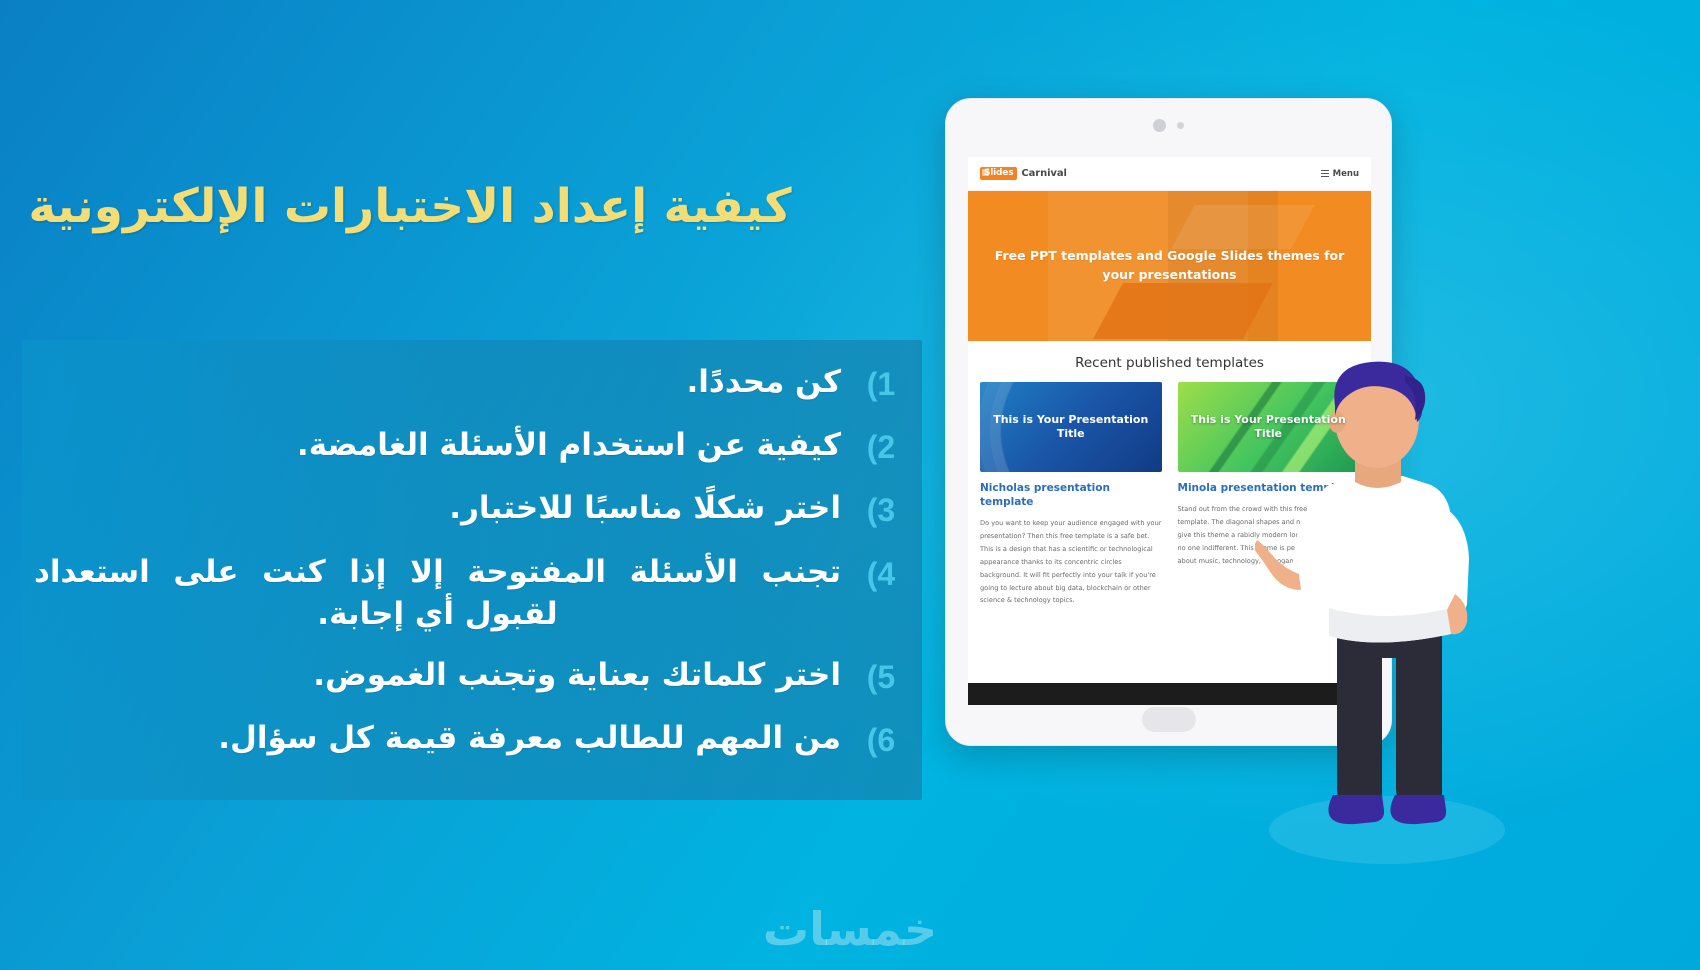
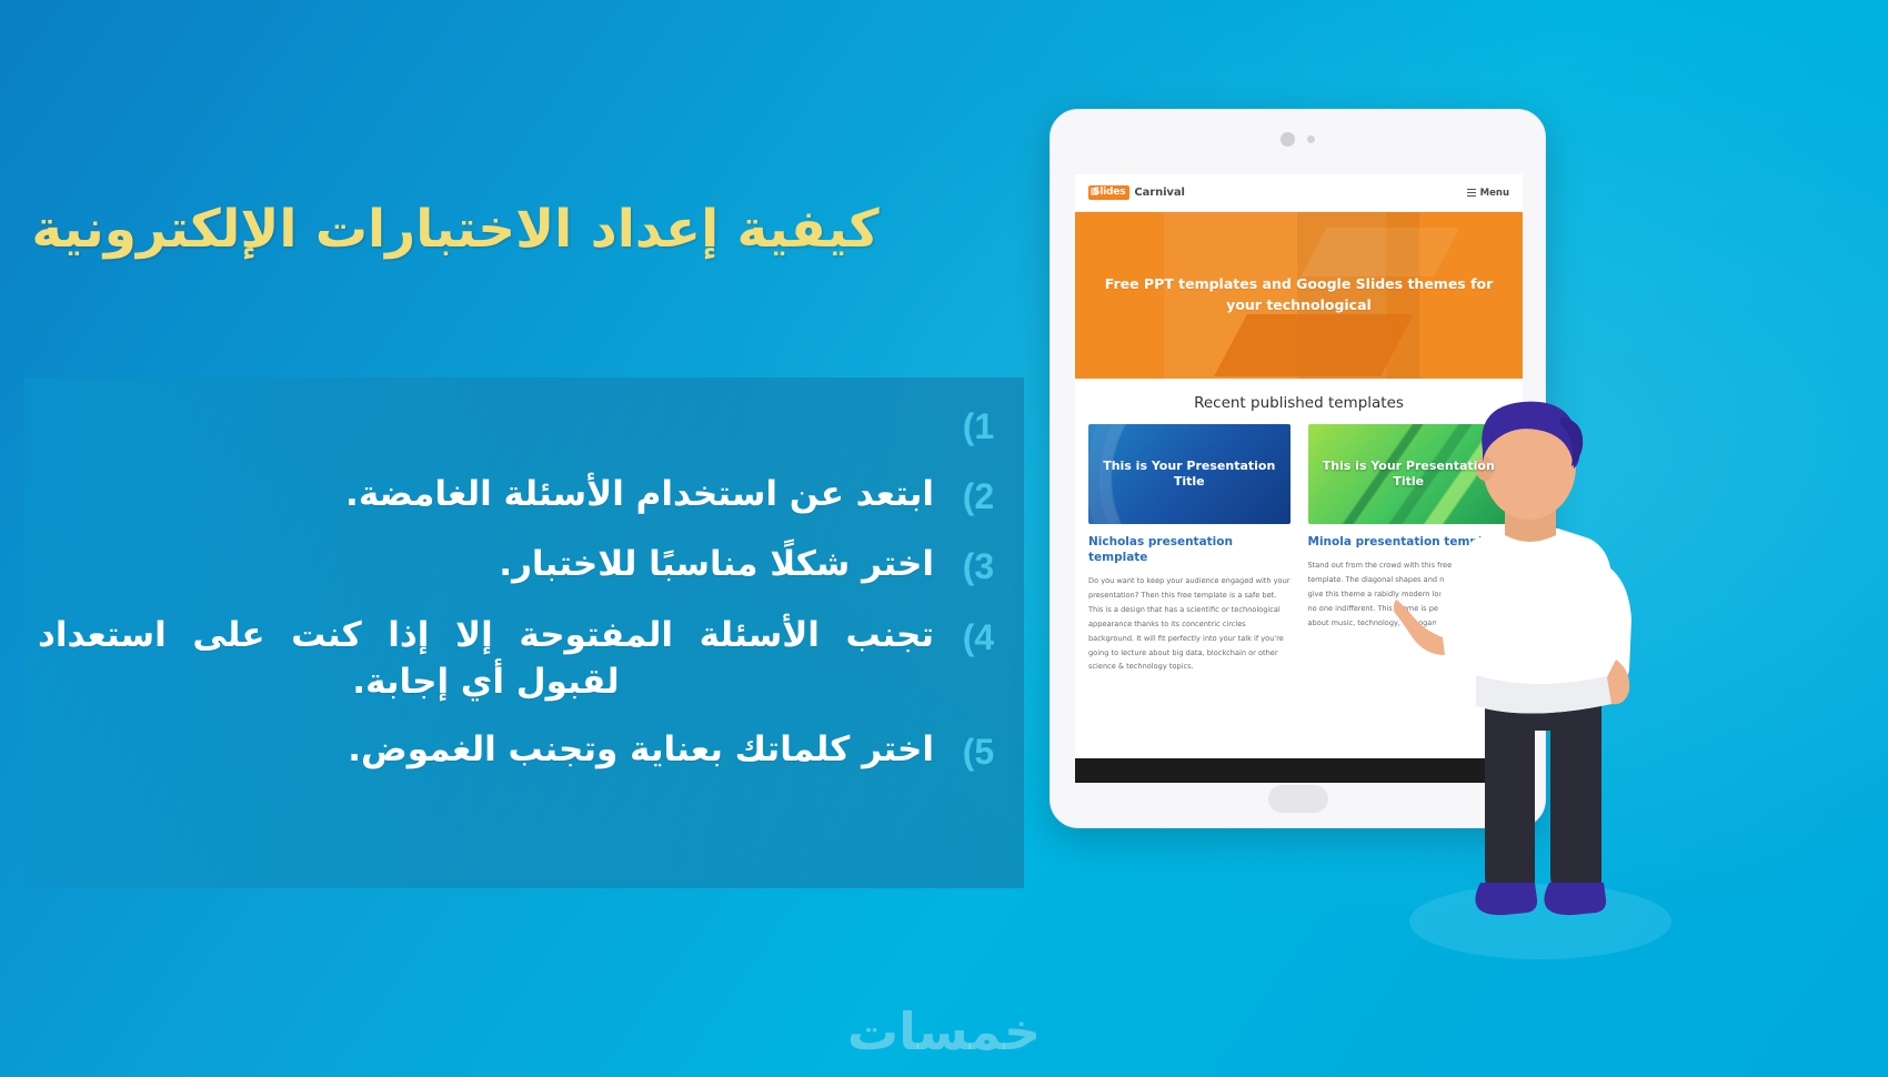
  كيفية إعداد الاختبارات الإلكترونية
  (1
- كن محددًا.
  (2
- كيفية عن استخدام الأسئلة الغامضة.
+ ابتعد عن استخدام الأسئلة الغامضة.
  (3
  اختر شكلًا مناسبًا للاختبار.
  (4
  تجنب الأسئلة المفتوحة إلا إذا كنت على استعداد لقبول أي إجابة.
  (5
  اختر كلماتك بعناية وتجنب الغموض.
- (6
- من المهم للطالب معرفة قيمة كل سؤال.
  Slides
  Carnival
  Menu
- Free PPT templates and Google Slides themes for your presentations
+ Free PPT templates and Google Slides themes for your technological
  Recent published templates
  This is Your Presentation Title
  Nicholas presentation template
  Do you want to keep your audience engaged with your presentation? Then this free template is a safe bet. This is a design that has a scientific or technological appearance thanks to its concentric circles background. It will fit perfectly into your talk if you're going to lecture about big data, blockchain or other science & technology topics.
  This is Your Presentation Title
  Minola presentation tem
  خمسات
